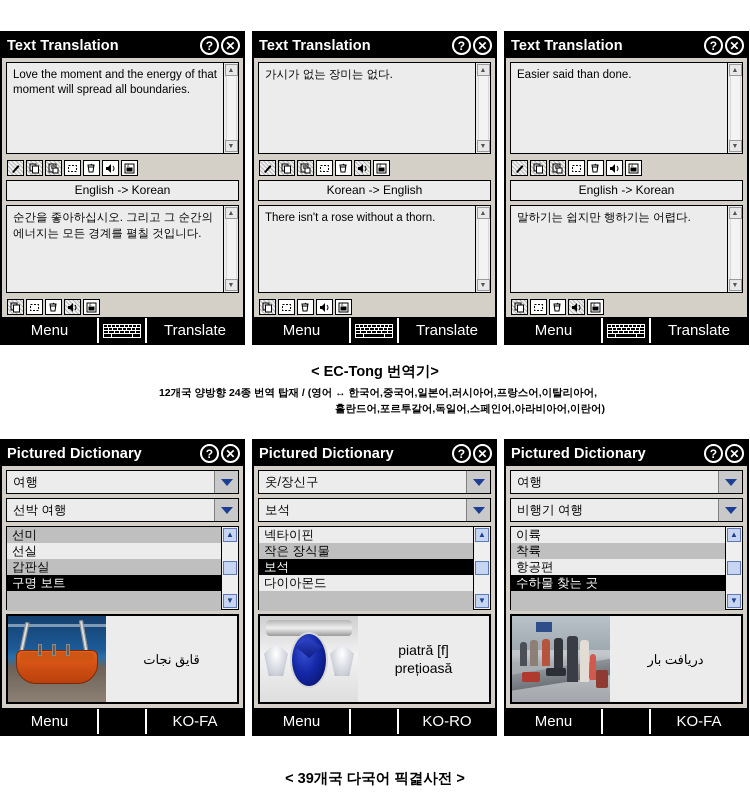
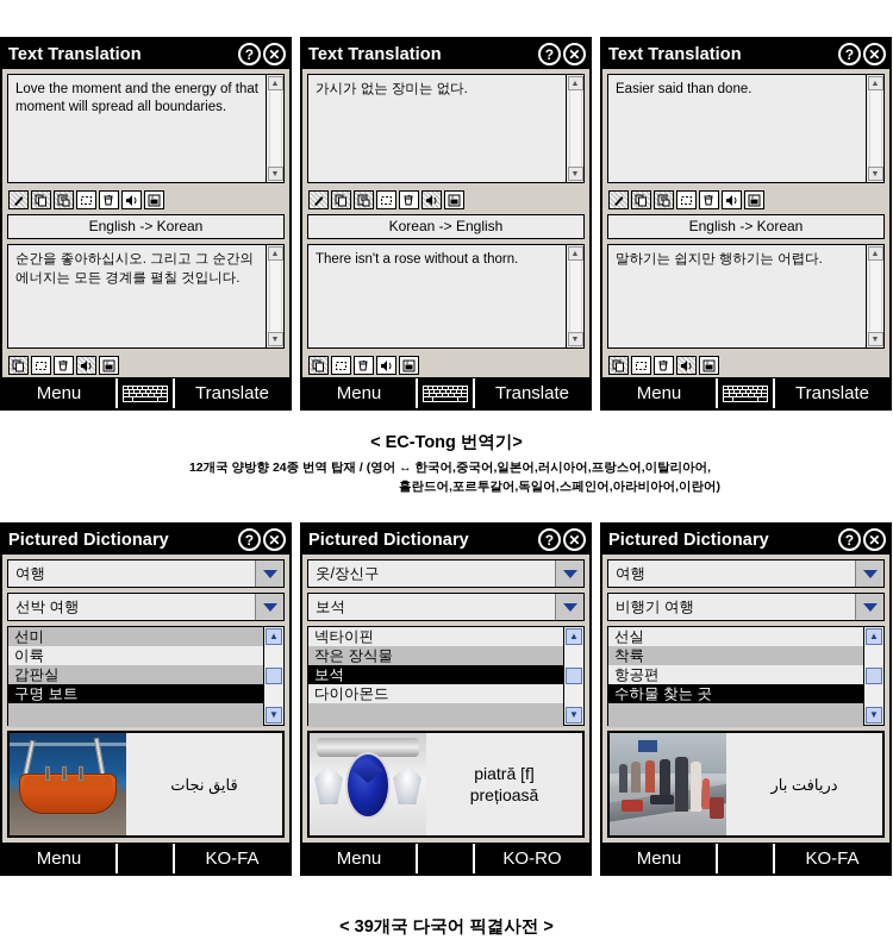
  Text Translation
  ?
  ✕
  Love the moment and the energy of that moment will spread all boundaries.
  English -> Korean
  순간을 좋아하십시오. 그리고 그 순간의 에너지는 모든 경계를 펼칠 것입니다.
  Menu
  Translate
  Text Translation
  ?
  ✕
  가시가 없는 장미는 없다.
  Korean -> English
  There isn't a rose without a thorn.
  Menu
  Translate
  Text Translation
  ?
  ✕
  Easier said than done.
  English -> Korean
  말하기는 쉽지만 행하기는 어렵다.
  Menu
  Translate
  < EC-Tong 번역기>
  12개국 양방향 24종 번역 탑재 / (영어 ↔ 한국어,중국어,일본어,러시아어,프랑스어,이탈리아어,
  홀란드어,포르투갈어,독일어,스페인어,아라비아어,이란어)
  Pictured Dictionary
  ?
  ✕
  여행
  선박 여행
  선미
- 선실
+ 이륙
  갑판실
  구명 보트
  ▲
  ▼
  قایق نجات
  Menu
  KO-FA
  Pictured Dictionary
  ?
  ✕
  옷/장신구
  보석
  넥타이핀
  작은 장식물
  보석
  다이아몬드
  ▲
  ▼
  piatră [f]
  prețioasă
  Menu
  KO-RO
  Pictured Dictionary
  ?
  ✕
  여행
  비행기 여행
- 이륙
+ 선실
  착륙
  항공편
  수하물 찾는 곳
  ▲
  ▼
  دریافت بار
  Menu
  KO-FA
  < 39개국 다국어 픽겵사전 >
